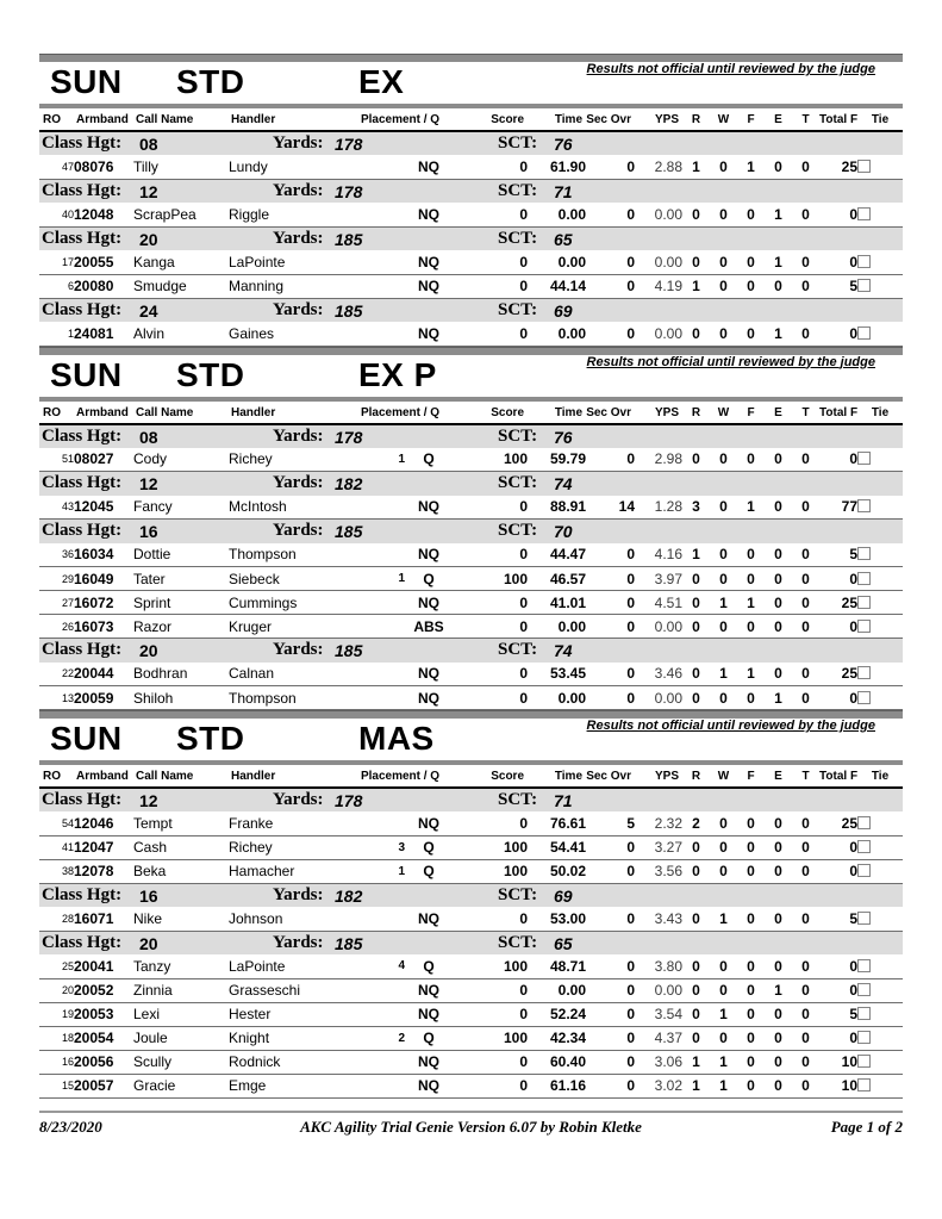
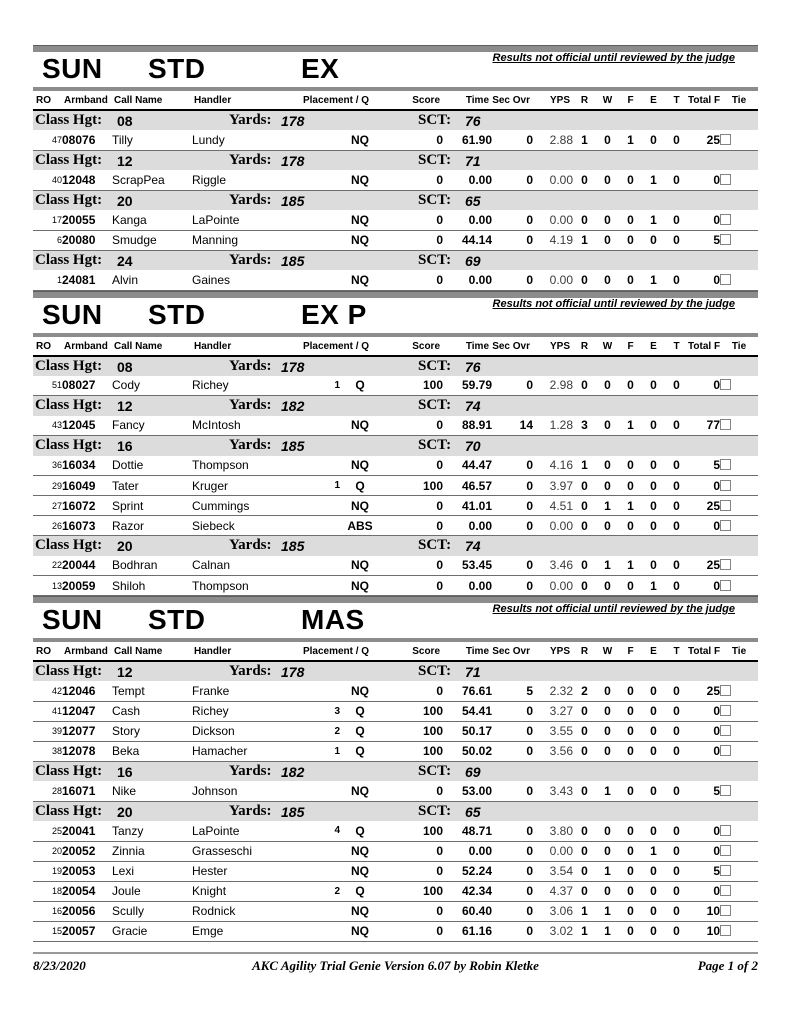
  SUN
  STD
  EX
  Results not official until reviewed by the judge
  RO	Armband	Call Name	Handler	Placement / Q	Score	Time	Sec Ovr	YPS	R	W	F	E	T	Total F	Tie
  Class Hgt: 08 Yards: 178 SCT: 76
  47	08076	Tilly	Lundy		NQ	0	61.90	0	2.88	1	0	1	0	0	25
  Class Hgt: 12 Yards: 178 SCT: 71
  40	12048	ScrapPea	Riggle		NQ	0	0.00	0	0.00	0	0	0	1	0	0
  Class Hgt: 20 Yards: 185 SCT: 65
  17	20055	Kanga	LaPointe		NQ	0	0.00	0	0.00	0	0	0	1	0	0
  6	20080	Smudge	Manning		NQ	0	44.14	0	4.19	1	0	0	0	0	5
  Class Hgt: 24 Yards: 185 SCT: 69
  1	24081	Alvin	Gaines		NQ	0	0.00	0	0.00	0	0	0	1	0	0
  SUN
  STD
  EX P
  Results not official until reviewed by the judge
  RO	Armband	Call Name	Handler	Placement / Q	Score	Time	Sec Ovr	YPS	R	W	F	E	T	Total F	Tie
  Class Hgt: 08 Yards: 178 SCT: 76
  51	08027	Cody	Richey	1	Q	100	59.79	0	2.98	0	0	0	0	0	0
  Class Hgt: 12 Yards: 182 SCT: 74
  43	12045	Fancy	McIntosh		NQ	0	88.91	14	1.28	3	0	1	0	0	77
  Class Hgt: 16 Yards: 185 SCT: 70
  36	16034	Dottie	Thompson		NQ	0	44.47	0	4.16	1	0	0	0	0	5
- 29	16049	Tater	Siebeck	1	Q	100	46.57	0	3.97	0	0	0	0	0	0
+ 29	16049	Tater	Kruger	1	Q	100	46.57	0	3.97	0	0	0	0	0	0
  27	16072	Sprint	Cummings		NQ	0	41.01	0	4.51	0	1	1	0	0	25
- 26	16073	Razor	Kruger		ABS	0	0.00	0	0.00	0	0	0	0	0	0
+ 26	16073	Razor	Siebeck		ABS	0	0.00	0	0.00	0	0	0	0	0	0
  Class Hgt: 20 Yards: 185 SCT: 74
  22	20044	Bodhran	Calnan		NQ	0	53.45	0	3.46	0	1	1	0	0	25
  13	20059	Shiloh	Thompson		NQ	0	0.00	0	0.00	0	0	0	1	0	0
  SUN
  STD
  MAS
  Results not official until reviewed by the judge
  RO	Armband	Call Name	Handler	Placement / Q	Score	Time	Sec Ovr	YPS	R	W	F	E	T	Total F	Tie
  Class Hgt: 12 Yards: 178 SCT: 71
- 54	12046	Tempt	Franke		NQ	0	76.61	5	2.32	2	0	0	0	0	25
+ 42	12046	Tempt	Franke		NQ	0	76.61	5	2.32	2	0	0	0	0	25
  41	12047	Cash	Richey	3	Q	100	54.41	0	3.27	0	0	0	0	0	0
+ 39	12077	Story	Dickson	2	Q	100	50.17	0	3.55	0	0	0	0	0	0
  38	12078	Beka	Hamacher	1	Q	100	50.02	0	3.56	0	0	0	0	0	0
  Class Hgt: 16 Yards: 182 SCT: 69
  28	16071	Nike	Johnson		NQ	0	53.00	0	3.43	0	1	0	0	0	5
  Class Hgt: 20 Yards: 185 SCT: 65
  25	20041	Tanzy	LaPointe	4	Q	100	48.71	0	3.80	0	0	0	0	0	0
  20	20052	Zinnia	Grasseschi		NQ	0	0.00	0	0.00	0	0	0	1	0	0
  19	20053	Lexi	Hester		NQ	0	52.24	0	3.54	0	1	0	0	0	5
  18	20054	Joule	Knight	2	Q	100	42.34	0	4.37	0	0	0	0	0	0
  16	20056	Scully	Rodnick		NQ	0	60.40	0	3.06	1	1	0	0	0	10
  15	20057	Gracie	Emge		NQ	0	61.16	0	3.02	1	1	0	0	0	10
  8/23/2020
  AKC Agility Trial Genie Version 6.07 by Robin Kletke
  Page 1 of 2
